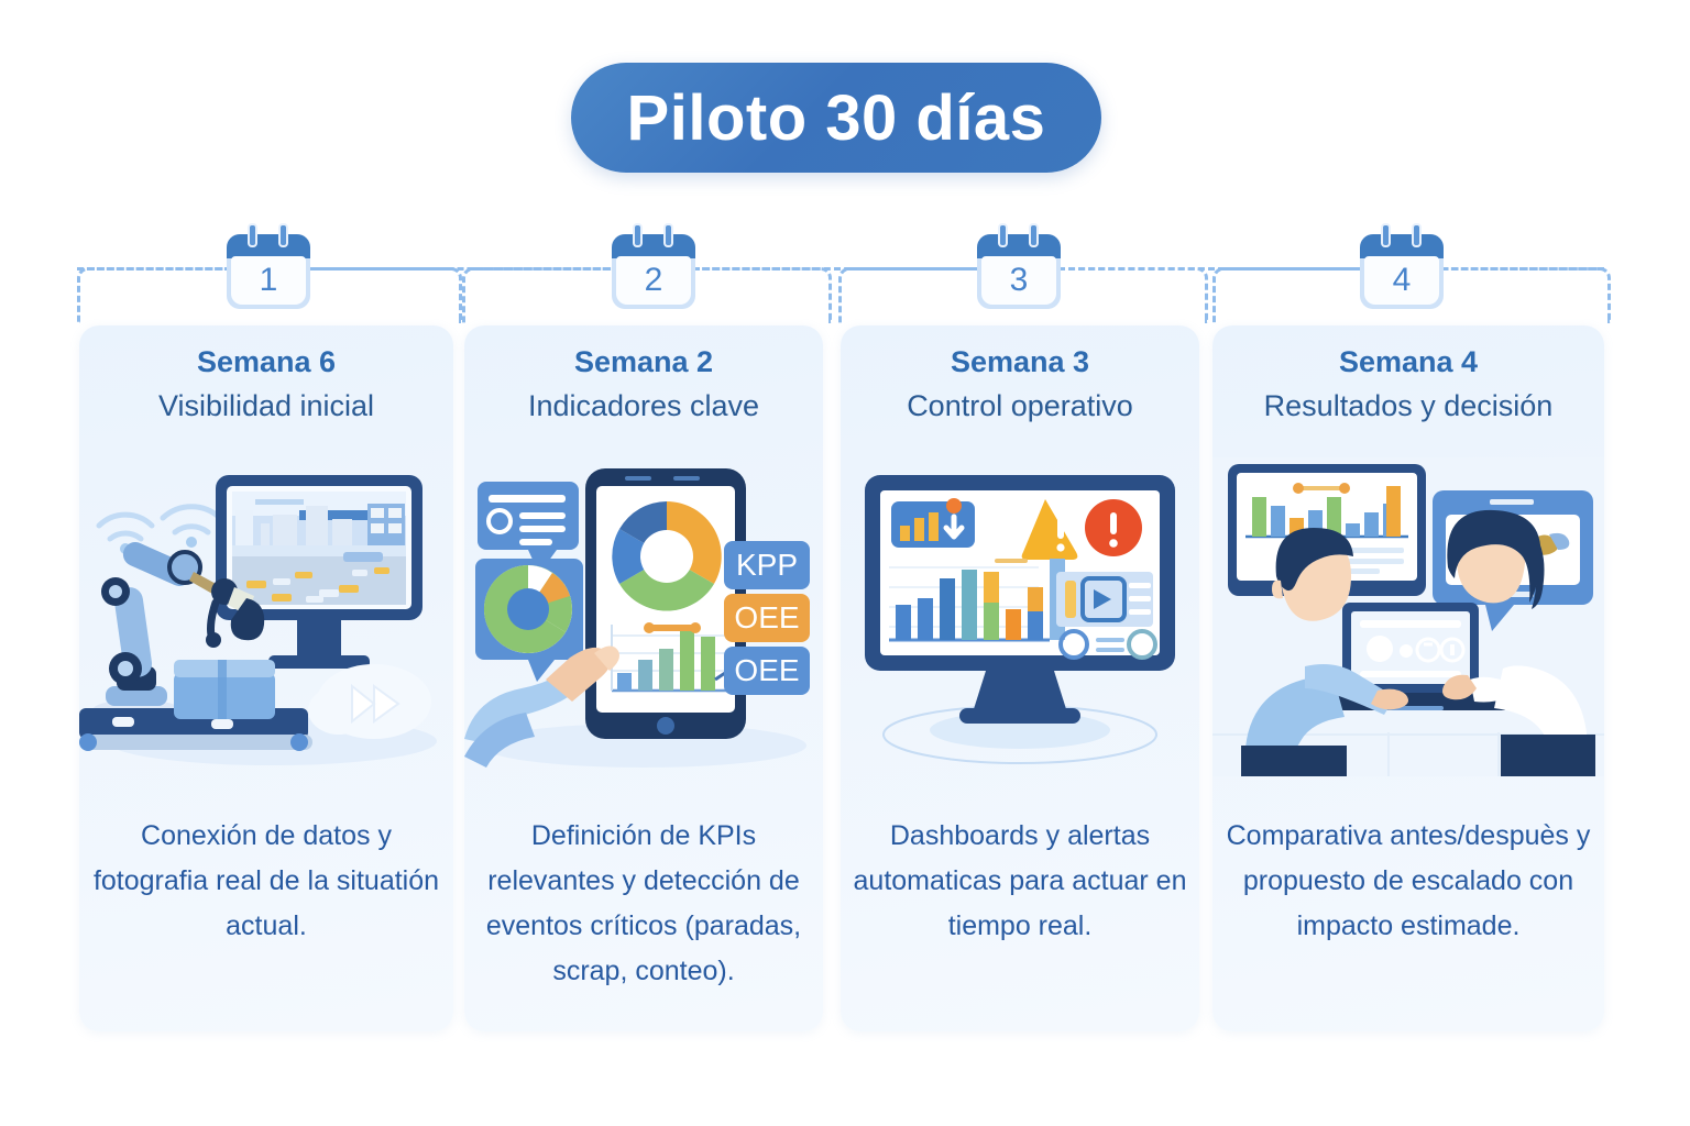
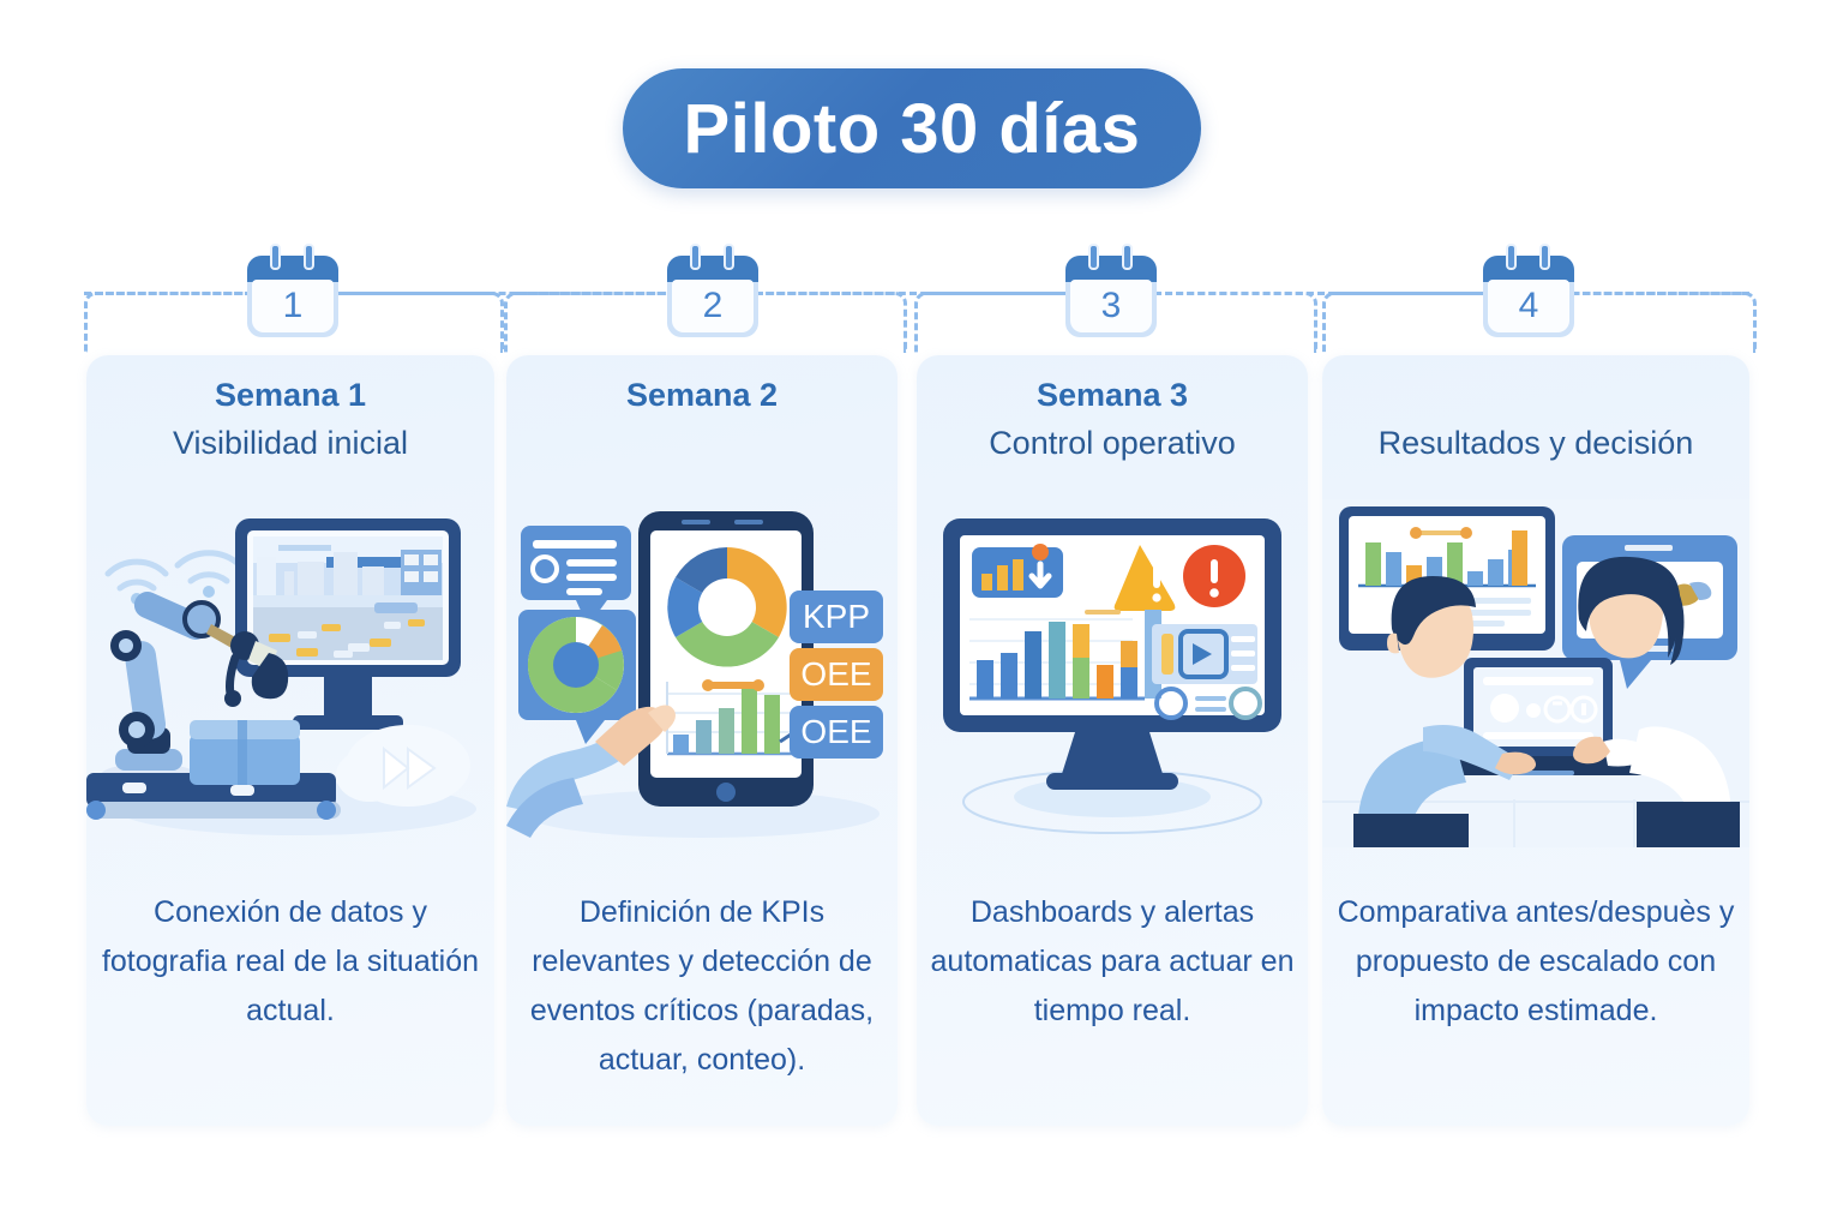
  Piloto 30 días
  1
  2
  3
  4
- Semana 6
+ Semana 1
  Visibilidad inicial
  Conexión de datos y fotografia real de la situatión actual.
  Semana 2
- Indicadores clave
  KPP
  OEE
  OEE
- Definición de KPIs relevantes y detección de eventos críticos (paradas, scrap, conteo).
+ Definición de KPIs relevantes y detección de eventos críticos (paradas, actuar, conteo).
  Semana 3
  Control operativo
  Dashboards y alertas automaticas para actuar en tiempo real.
- Semana 4
  Resultados y decisión
  Comparativa antes/despuès y propuesto de escalado con impacto estimade.
